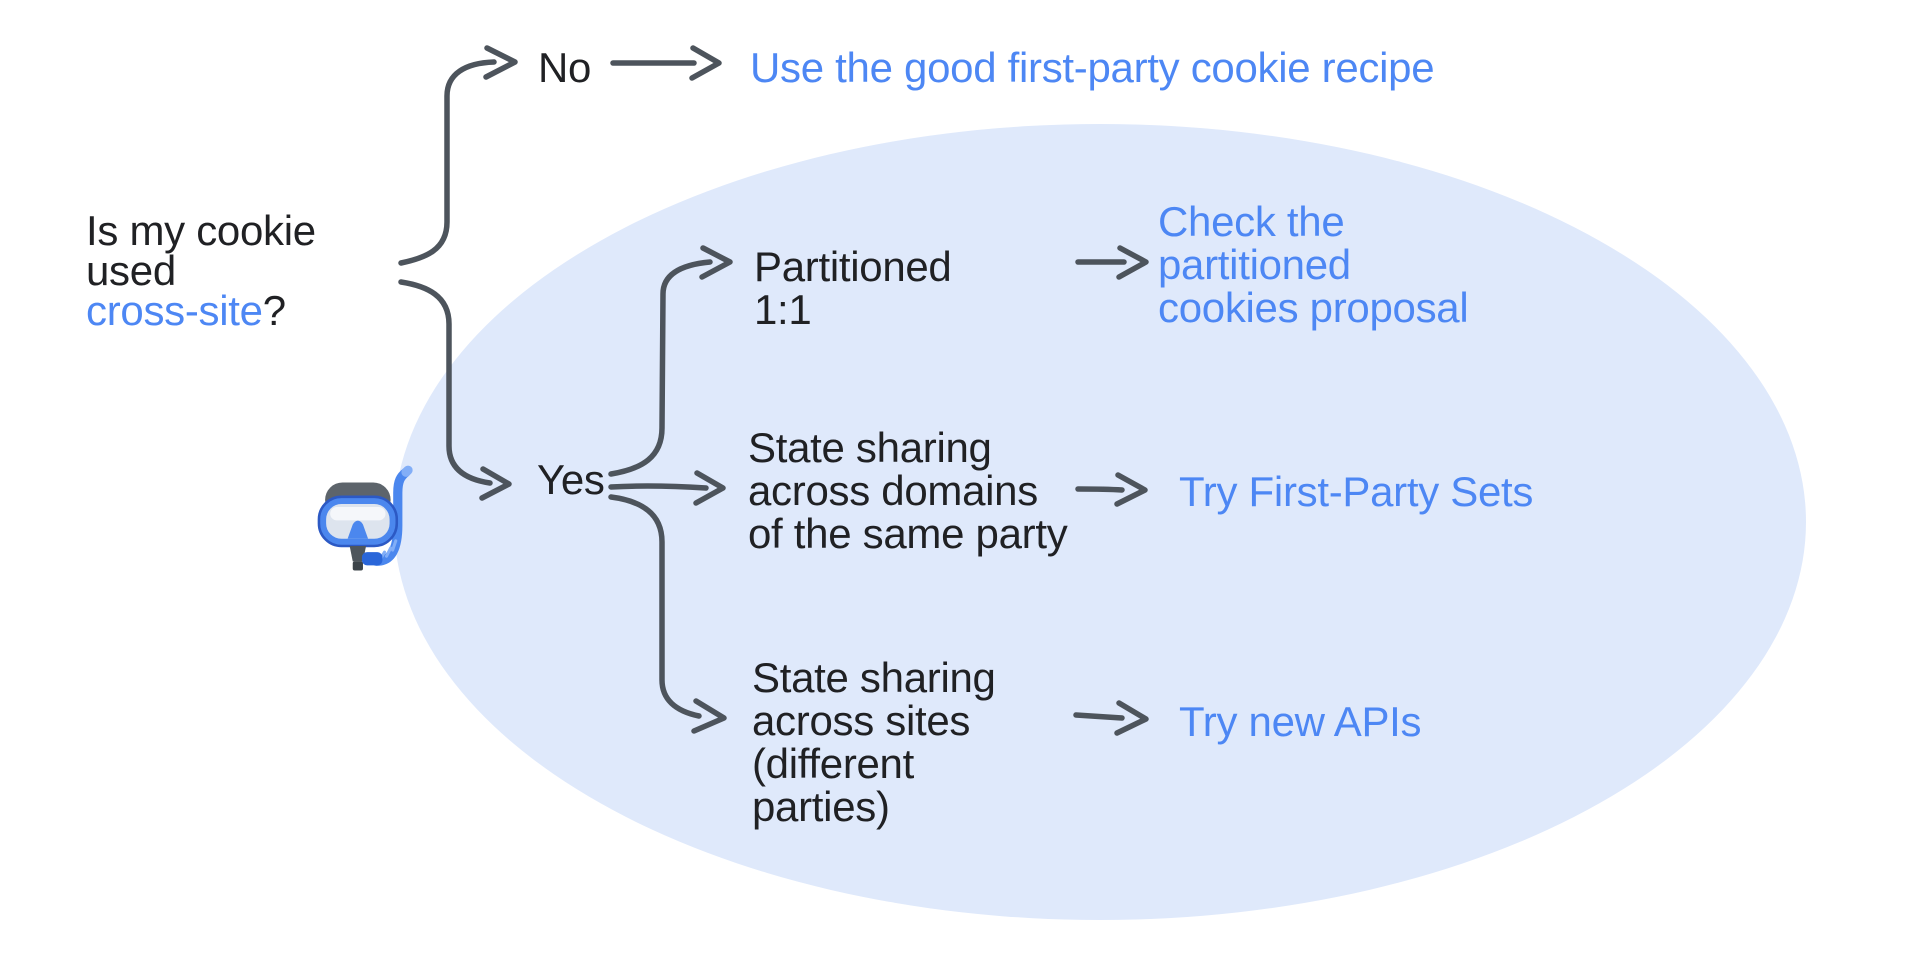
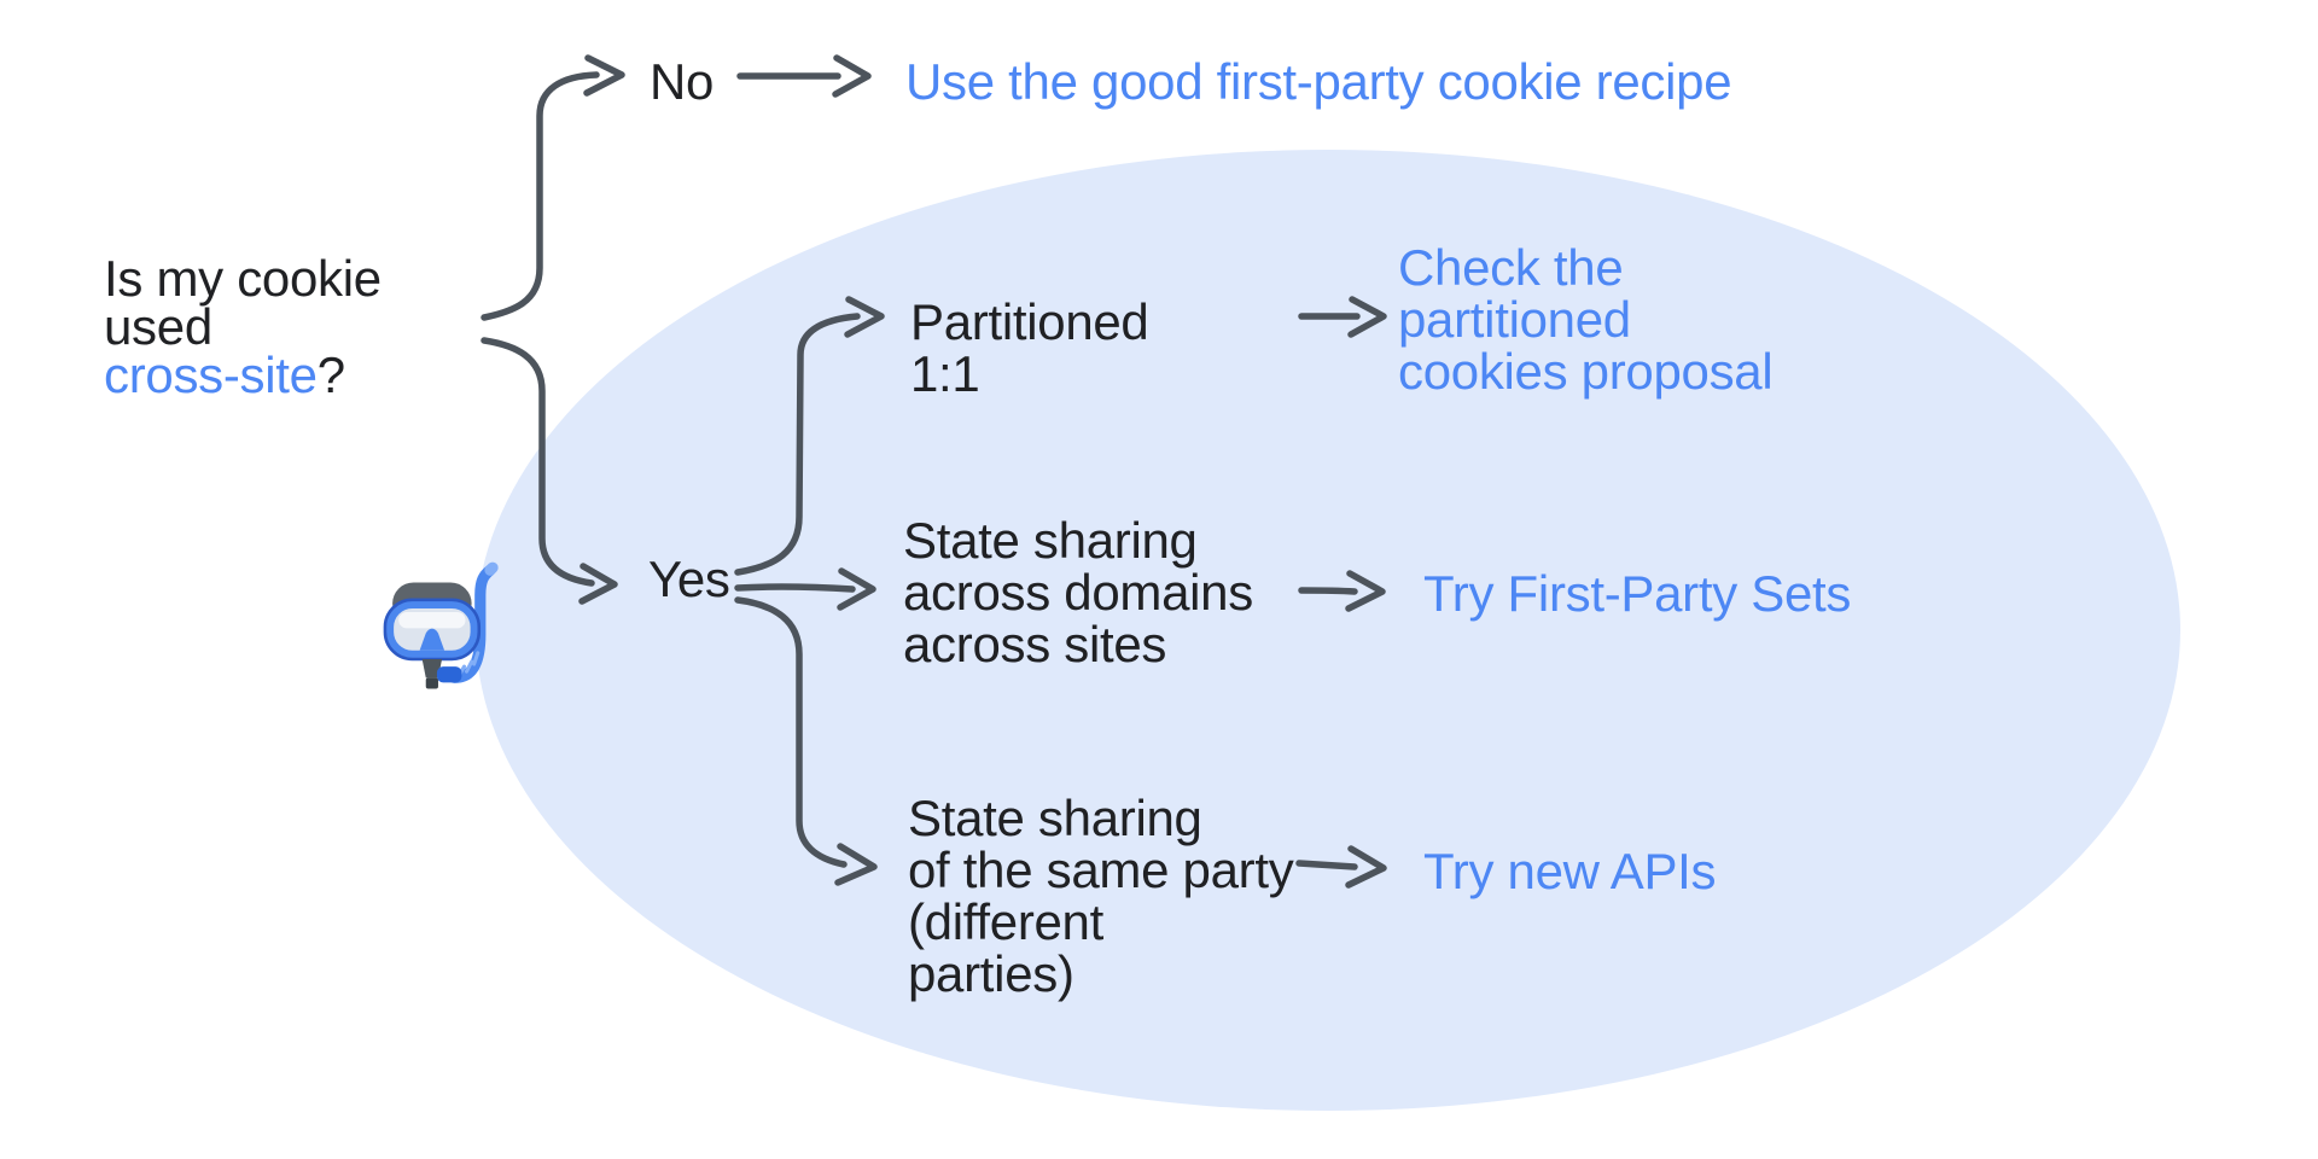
  Is my cookie
  used
  cross-site?
  No
  Use the good first-party cookie recipe
  Yes
  Partitioned
  1:1
  Check the
  partitioned
  cookies proposal
  State sharing
  across domains
- of the same party
+ across sites
  Try First-Party Sets
  State sharing
- across sites
+ of the same party
  (different
  parties)
  Try new APIs
